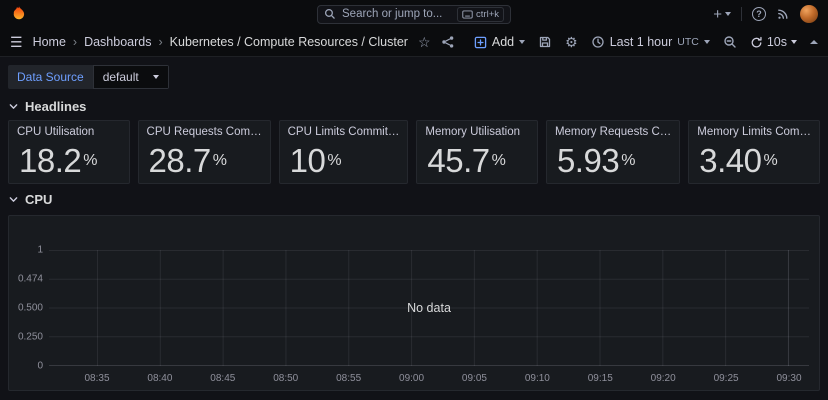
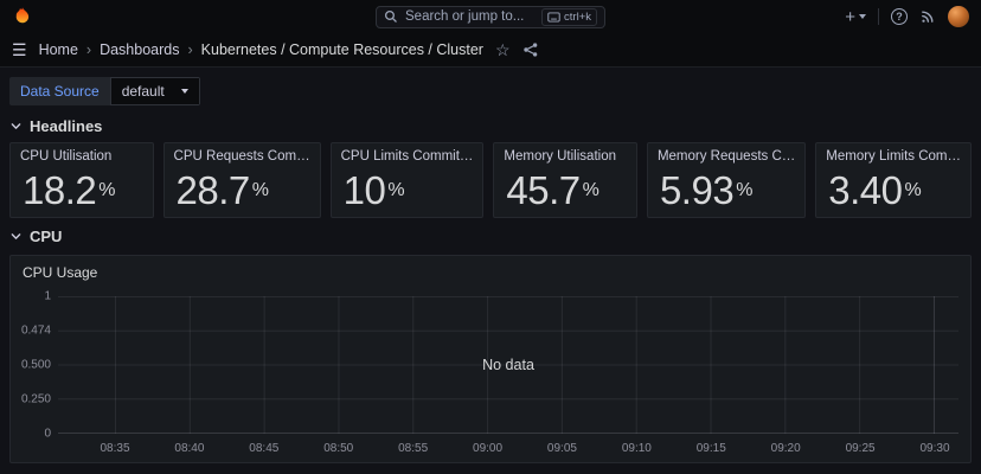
  Search or jump to...
  ctrl+k
  +
  ?
  ☰
  Home
  ›
  Dashboards
  ›
  Kubernetes / Compute Resources / Cluster
  ☆
- Add
- ⚙
- Last 1 hour
- UTC
- 10s
  Data Source
  default
  Headlines
  CPU Utilisation
  18.2
  %
  CPU Requests Com…
  28.7
  %
  CPU Limits Commit…
  10
  %
  Memory Utilisation
  45.7
  %
  Memory Requests C…
  5.93
  %
  Memory Limits Com…
  3.40
  %
  CPU
+ CPU Usage
  1
  0.474
  0.500
  0.250
  0
  No data
  08:35
  08:40
  08:45
  08:50
  08:55
  09:00
  09:05
  09:10
  09:15
  09:20
  09:25
  09:30
